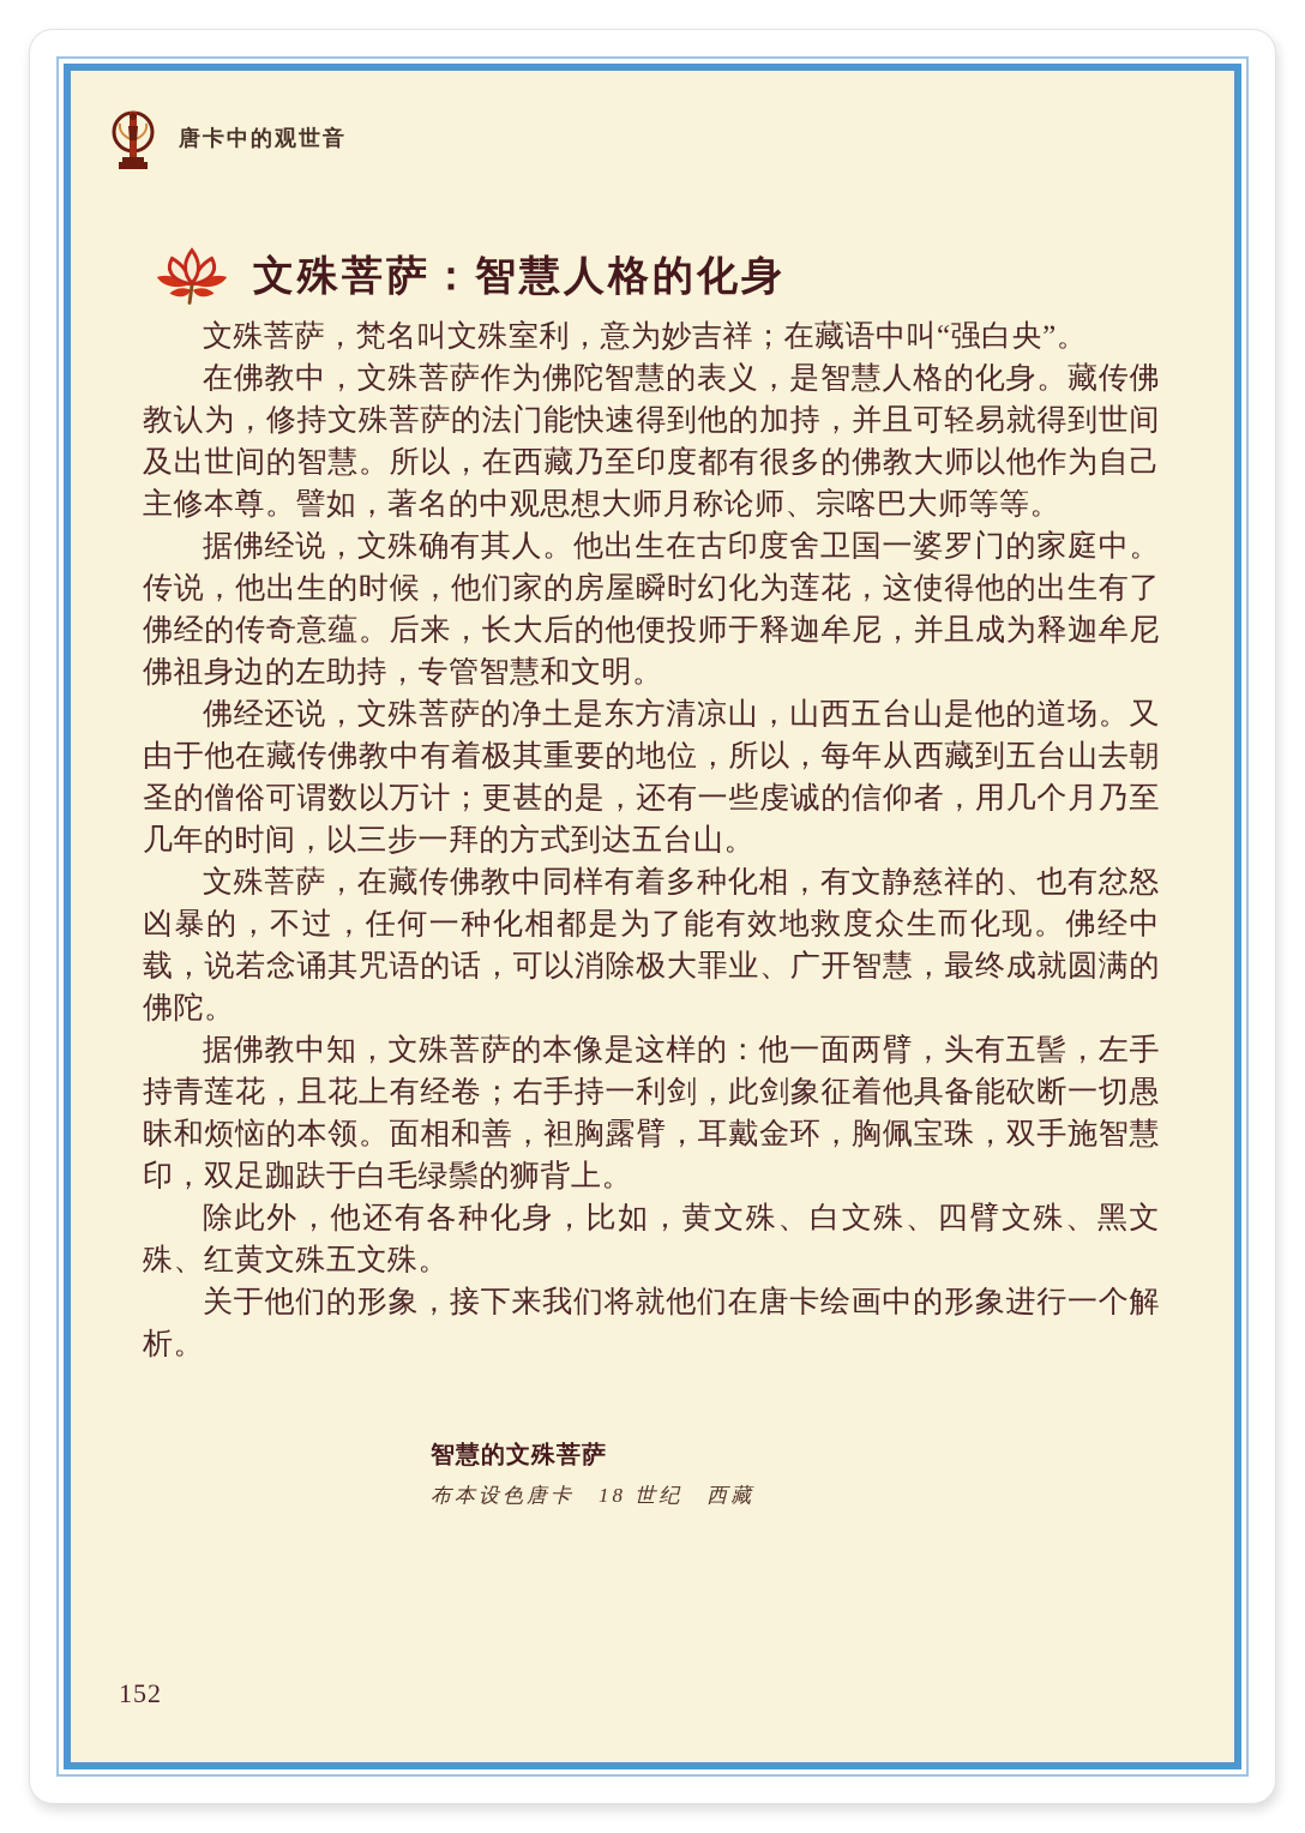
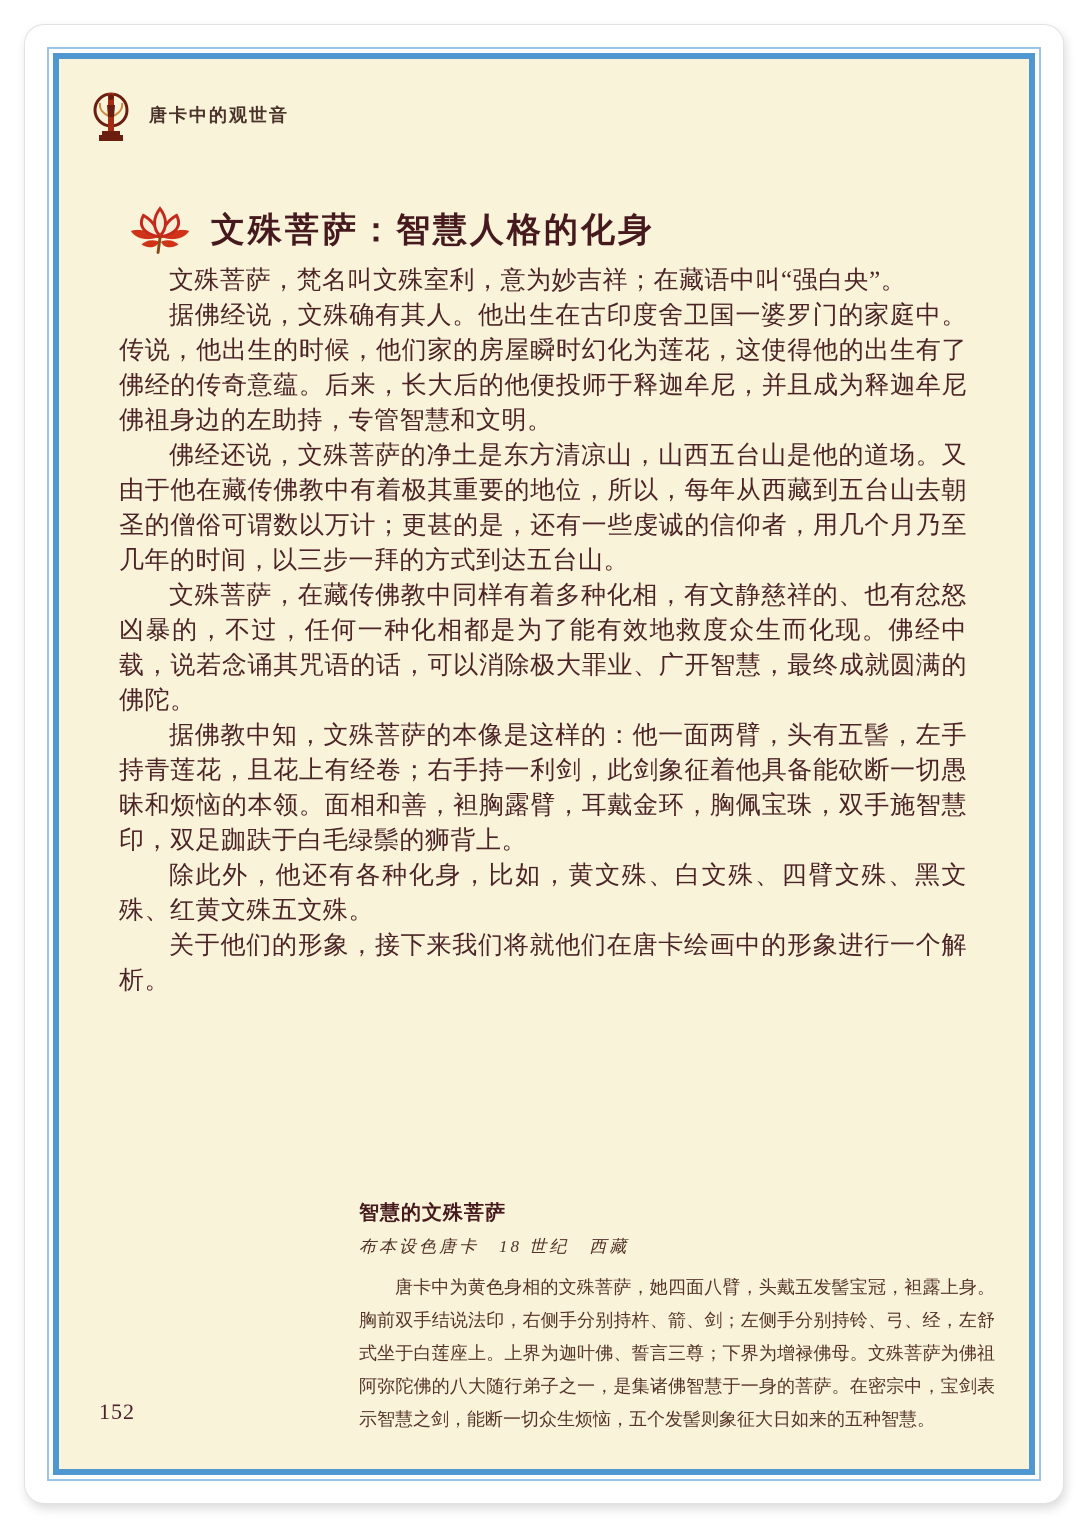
  唐卡中的观世音
  文殊菩萨：智慧人格的化身
  文殊菩萨，梵名叫文殊室利，意为妙吉祥；在藏语中叫“强白央”。
- 在佛教中，文殊菩萨作为佛陀智慧的表义，是智慧人格的化身。藏传佛教认为，修持文殊菩萨的法门能快速得到他的加持，并且可轻易就得到世间及出世间的智慧。所以，在西藏乃至印度都有很多的佛教大师以他作为自己主修本尊。譬如，著名的中观思想大师月称论师、宗喀巴大师等等。
  据佛经说，文殊确有其人。他出生在古印度舍卫国一婆罗门的家庭中。传说，他出生的时候，他们家的房屋瞬时幻化为莲花，这使得他的出生有了佛经的传奇意蕴。后来，长大后的他便投师于释迦牟尼，并且成为释迦牟尼佛祖身边的左助持，专管智慧和文明。
  佛经还说，文殊菩萨的净土是东方清凉山，山西五台山是他的道场。又由于他在藏传佛教中有着极其重要的地位，所以，每年从西藏到五台山去朝圣的僧俗可谓数以万计；更甚的是，还有一些虔诚的信仰者，用几个月乃至几年的时间，以三步一拜的方式到达五台山。
  文殊菩萨，在藏传佛教中同样有着多种化相，有文静慈祥的、也有忿怒凶暴的，不过，任何一种化相都是为了能有效地救度众生而化现。佛经中载，说若念诵其咒语的话，可以消除极大罪业、广开智慧，最终成就圆满的佛陀。
  据佛教中知，文殊菩萨的本像是这样的：他一面两臂，头有五髻，左手持青莲花，且花上有经卷；右手持一利剑，此剑象征着他具备能砍断一切愚昧和烦恼的本领。面相和善，袒胸露臂，耳戴金环，胸佩宝珠，双手施智慧印，双足跏趺于白毛绿鬃的狮背上。
  除此外，他还有各种化身，比如，黄文殊、白文殊、四臂文殊、黑文殊、红黄文殊五文殊。
  关于他们的形象，接下来我们将就他们在唐卡绘画中的形象进行一个解析。
  智慧的文殊菩萨
  布本设色唐卡 18 世纪 西藏
+ 唐卡中为黄色身相的文殊菩萨，她四面八臂，头戴五发髻宝冠，袒露上身。胸前双手结说法印，右侧手分别持杵、箭、剑；左侧手分别持铃、弓、经，左舒式坐于白莲座上。上界为迦叶佛、誓言三尊；下界为增禄佛母。文殊菩萨为佛祖阿弥陀佛的八大随行弟子之一，是集诸佛智慧于一身的菩萨。在密宗中，宝剑表示智慧之剑，能断一切众生烦恼，五个发髻则象征大日如来的五种智慧。
  152
